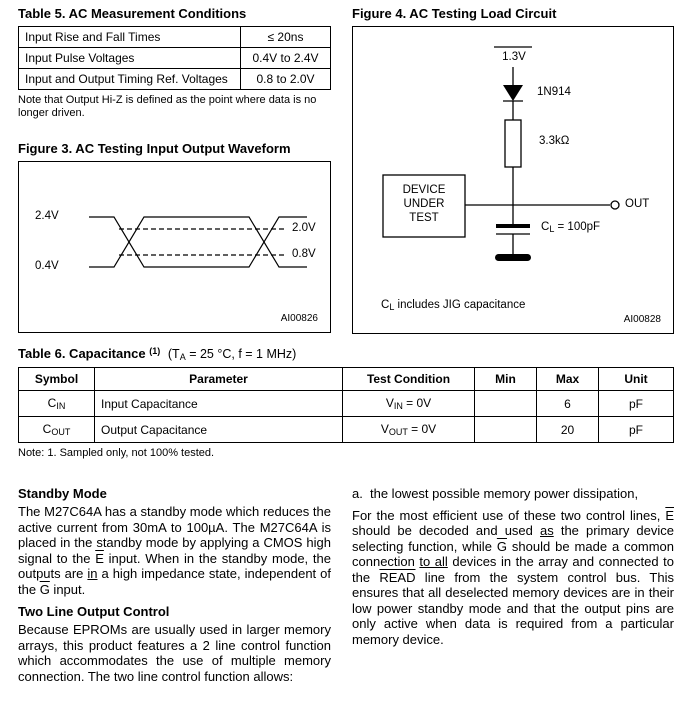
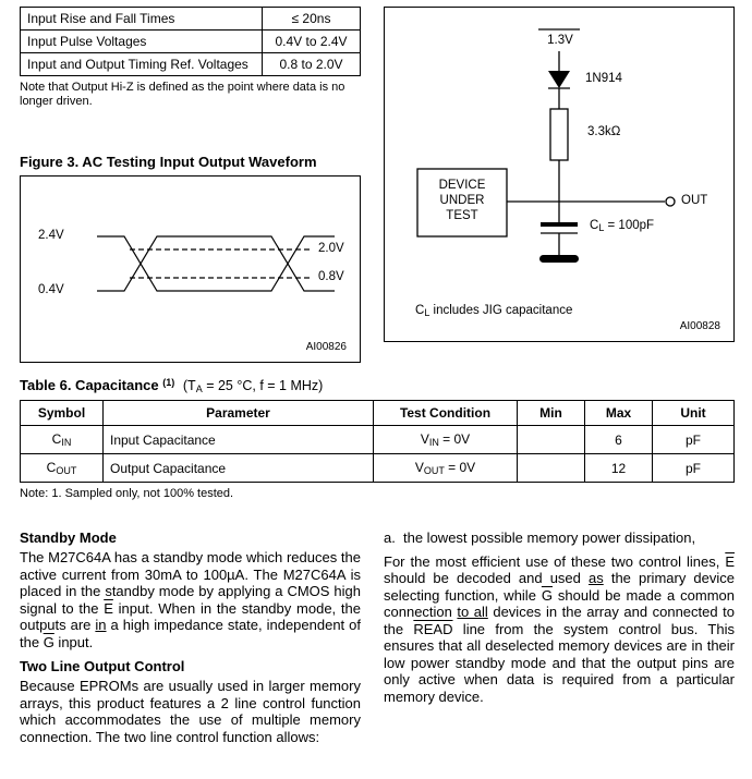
- Table 5. AC Measurement Conditions
  Input Rise and Fall Times	≤ 20ns
  Input Pulse Voltages	0.4V to 2.4V
  Input and Output Timing Ref. Voltages	0.8 to 2.0V
  Note that Output Hi-Z is defined as the point where data is no longer driven.
  Figure 3. AC Testing Input Output Waveform
  2.4V
  0.4V
  2.0V
  0.8V
  AI00826
- Figure 4. AC Testing Load Circuit
  1.3V
  1N914
  3.3kΩ
  DEVICE
  UNDER
  TEST
  OUT
  CL = 100pF
  CL includes JIG capacitance
  AI00828
  Table 6. Capacitance (1) (TA = 25 °C, f = 1 MHz)
  Symbol	Parameter	Test Condition	Min	Max	Unit
  CIN	Input Capacitance	VIN = 0V		6	pF
- COUT	Output Capacitance	VOUT = 0V		20	pF
+ COUT	Output Capacitance	VOUT = 0V		12	pF
  Note: 1. Sampled only, not 100% tested.
  Standby Mode
  The M27C64A has a standby mode which reduces the active current from 30mA to 100µA. The M27C64A is placed in the standby mode by applying a CMOS high signal to the E input. When in the standby mode, the outputs are in a high impedance state, independent of the G input.
  Two Line Output Control
  Because EPROMs are usually used in larger memory arrays, this product features a 2 line control function which accommodates the use of multiple memory connection. The two line control function allows:
  a.
  the lowest possible memory power dissipation,
  For the most efficient use of these two control lines, E should be decoded and used as the primary device selecting function, while G should be made a common connection to all devices in the array and connected to the READ line from the system control bus. This ensures that all deselected memory devices are in their low power standby mode and that the output pins are only active when data is required from a particular memory device.
